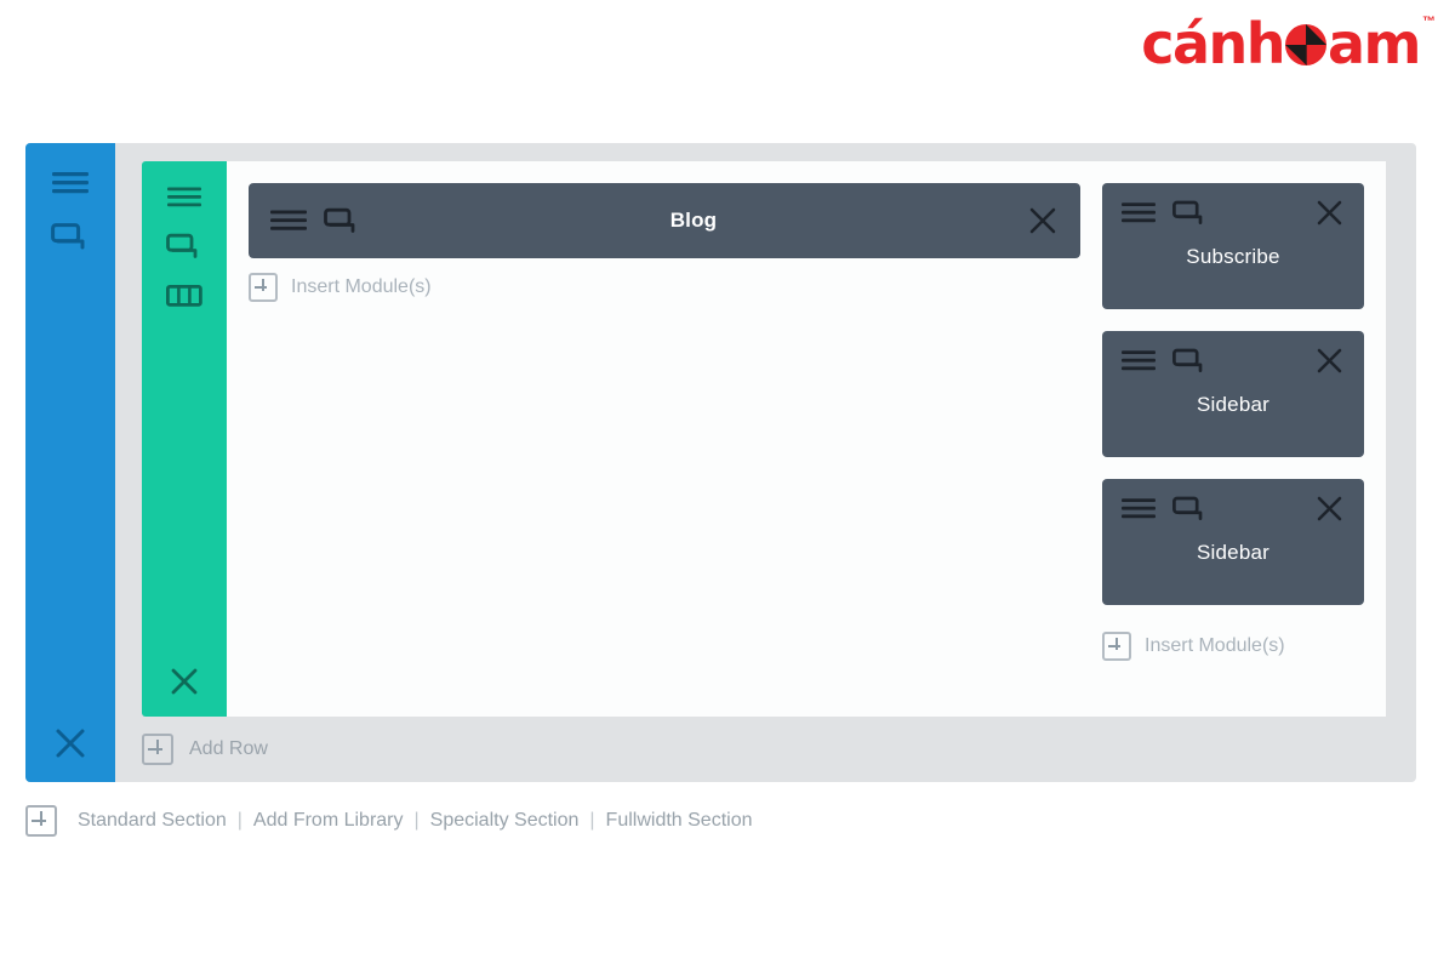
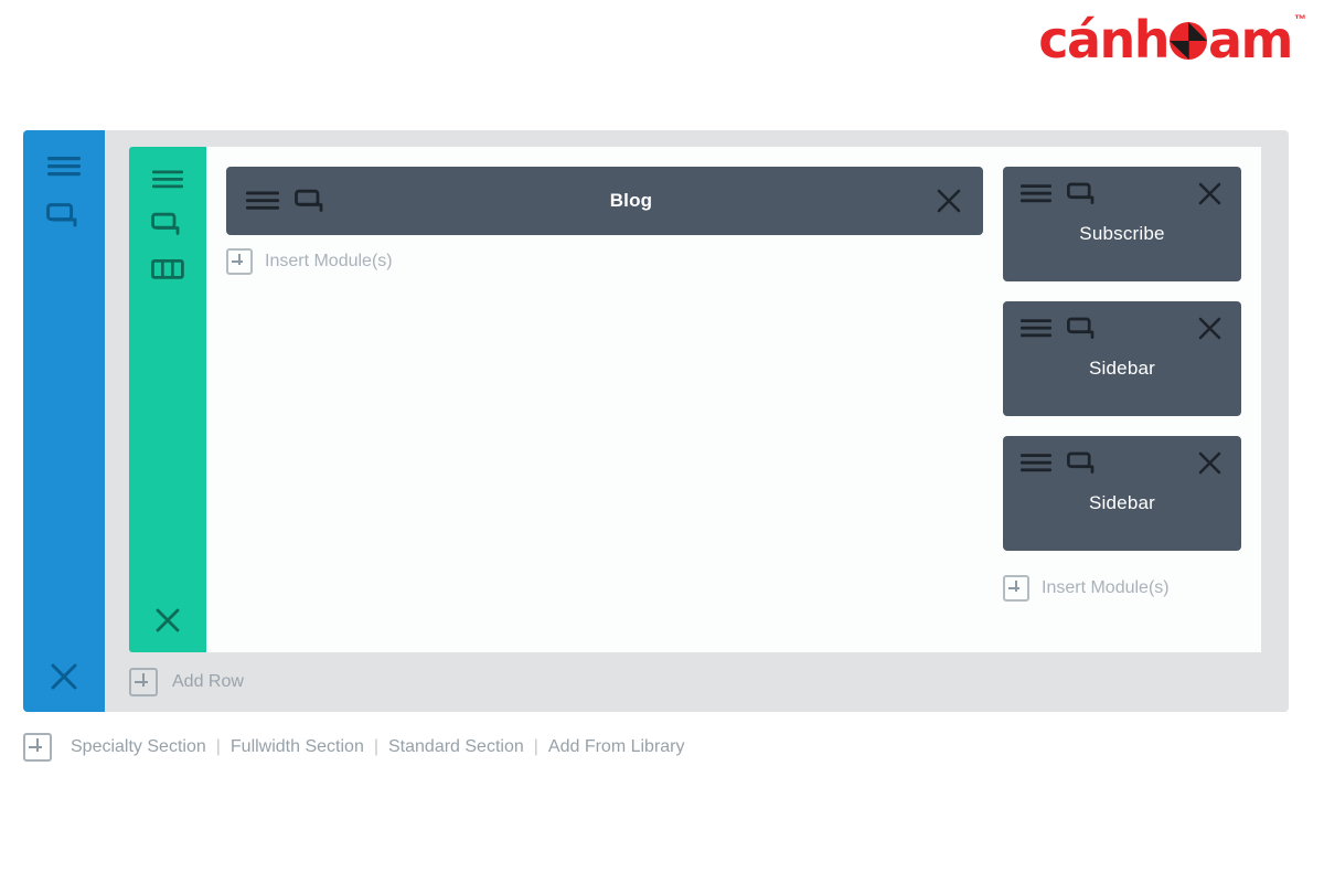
  cánh
  am
  ™
  Blog
  Insert Module(s)
  Subscribe
  Sidebar
  Sidebar
  Insert Module(s)
  Add Row
- Standard Section
+ Specialty Section
  |
- Add From Library
+ Fullwidth Section
  |
- Specialty Section
+ Standard Section
  |
- Fullwidth Section
+ Add From Library
